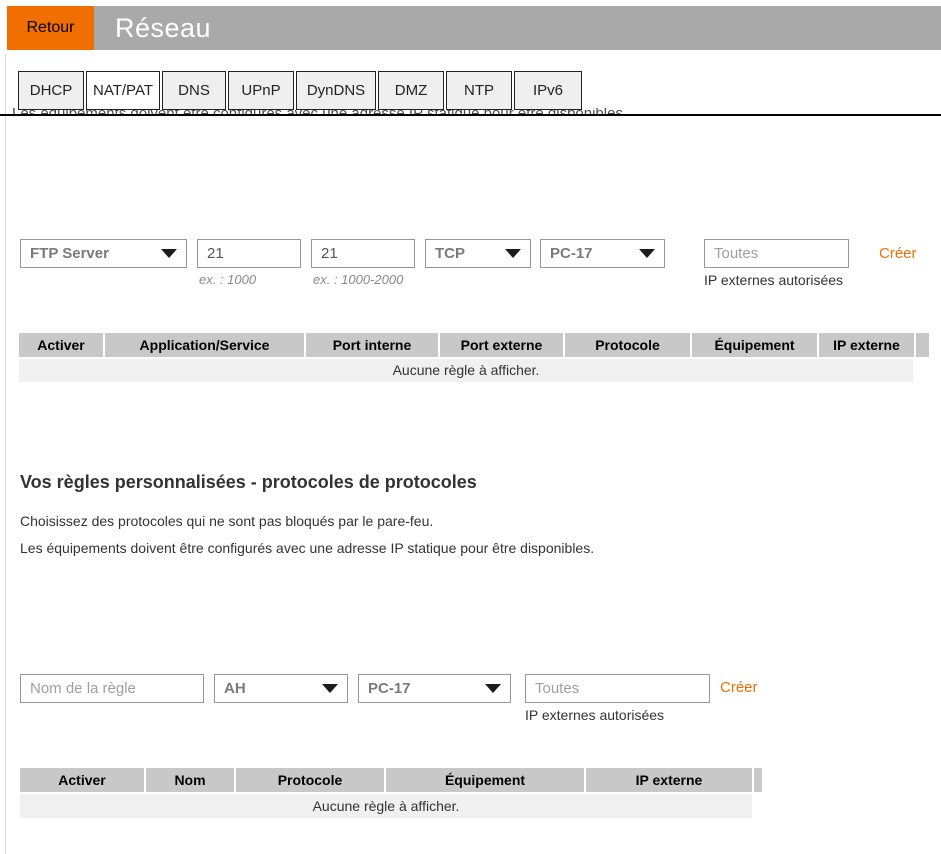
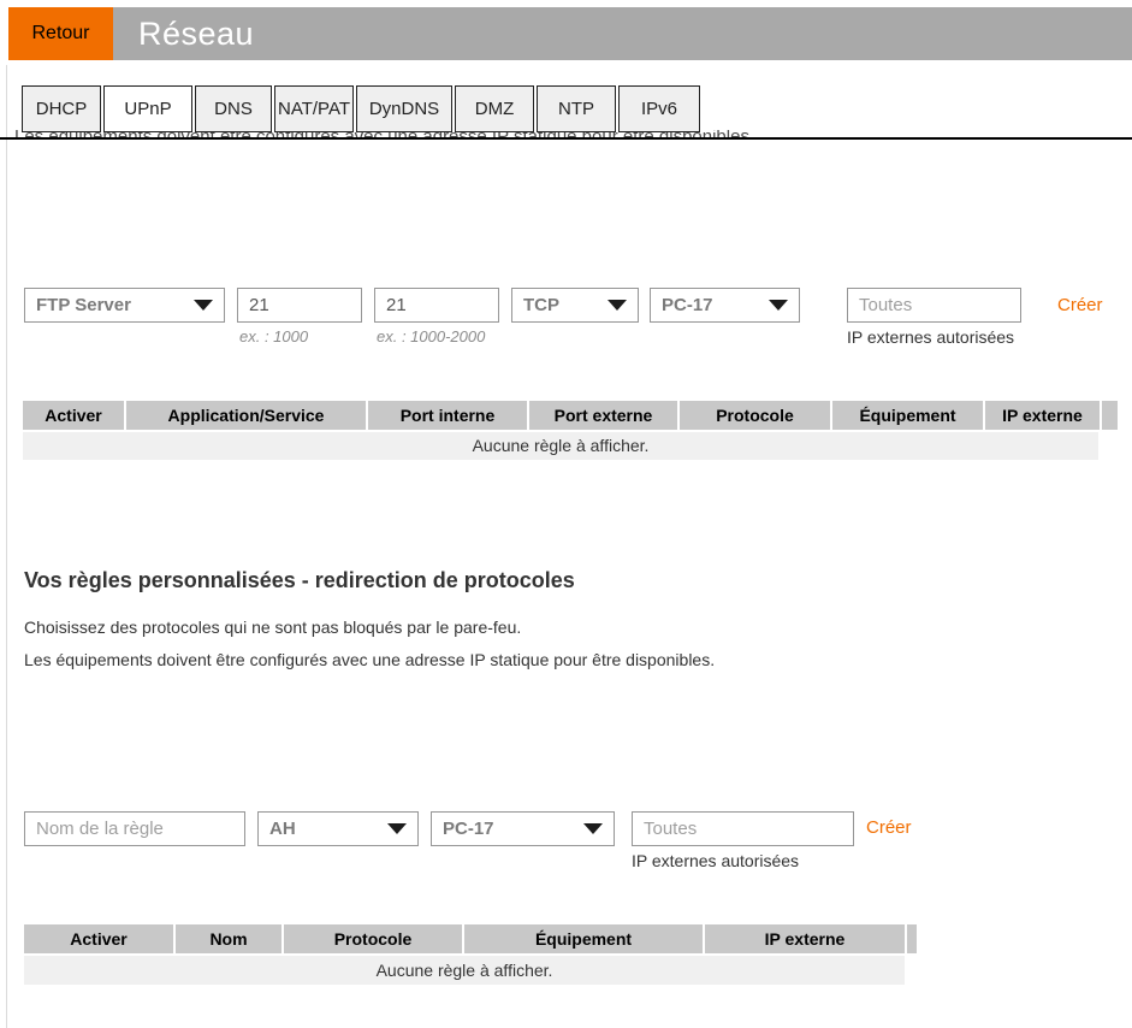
  Retour
  Réseau
  DHCP
- NAT/PAT
+ UPnP
  DNS
- UPnP
+ NAT/PAT
  DynDNS
  DMZ
  NTP
  IPv6
  FTP Server
  21
  21
  TCP
  PC-17
  Toutes
  Créer
  ex. : 1000
  ex. : 1000-2000
  IP externes autorisées
  Activer
  Application/Service
  Port interne
  Port externe
  Protocole
  Équipement
  IP externe
  Aucune règle à afficher.
- Vos règles personnalisées - protocoles de protocoles
+ Vos règles personnalisées - redirection de protocoles
  Choisissez des protocoles qui ne sont pas bloqués par le pare-feu.
  Les équipements doivent être configurés avec une adresse IP statique pour être disponibles.
  Nom de la règle
  AH
  PC-17
  Toutes
  Créer
  IP externes autorisées
  Activer
  Nom
  Protocole
  Équipement
  IP externe
  Aucune règle à afficher.
